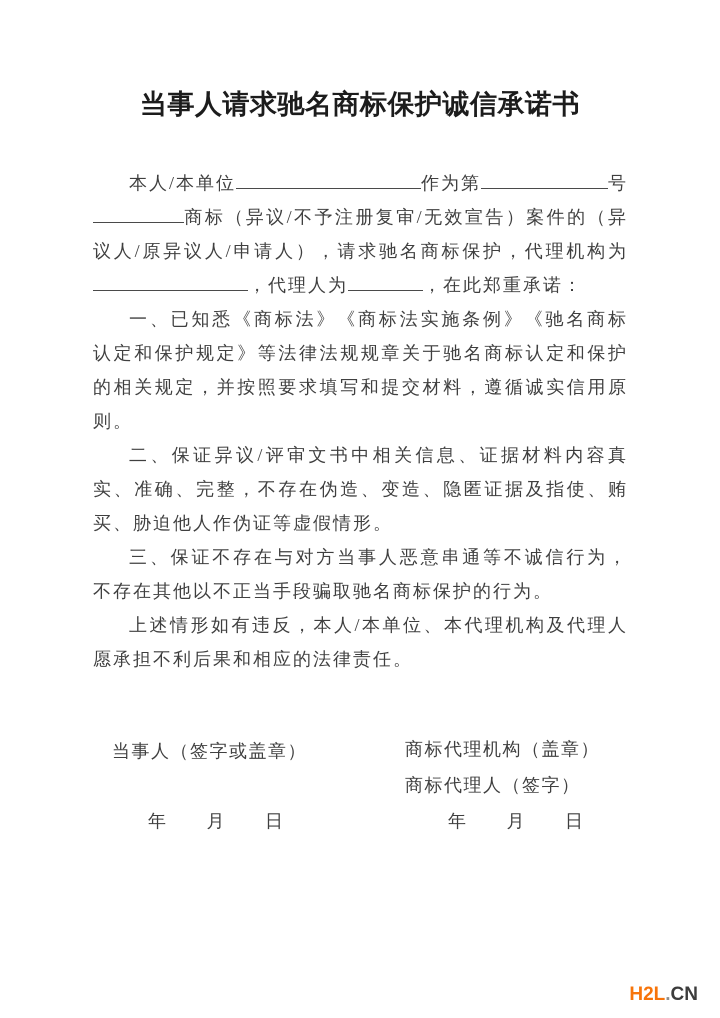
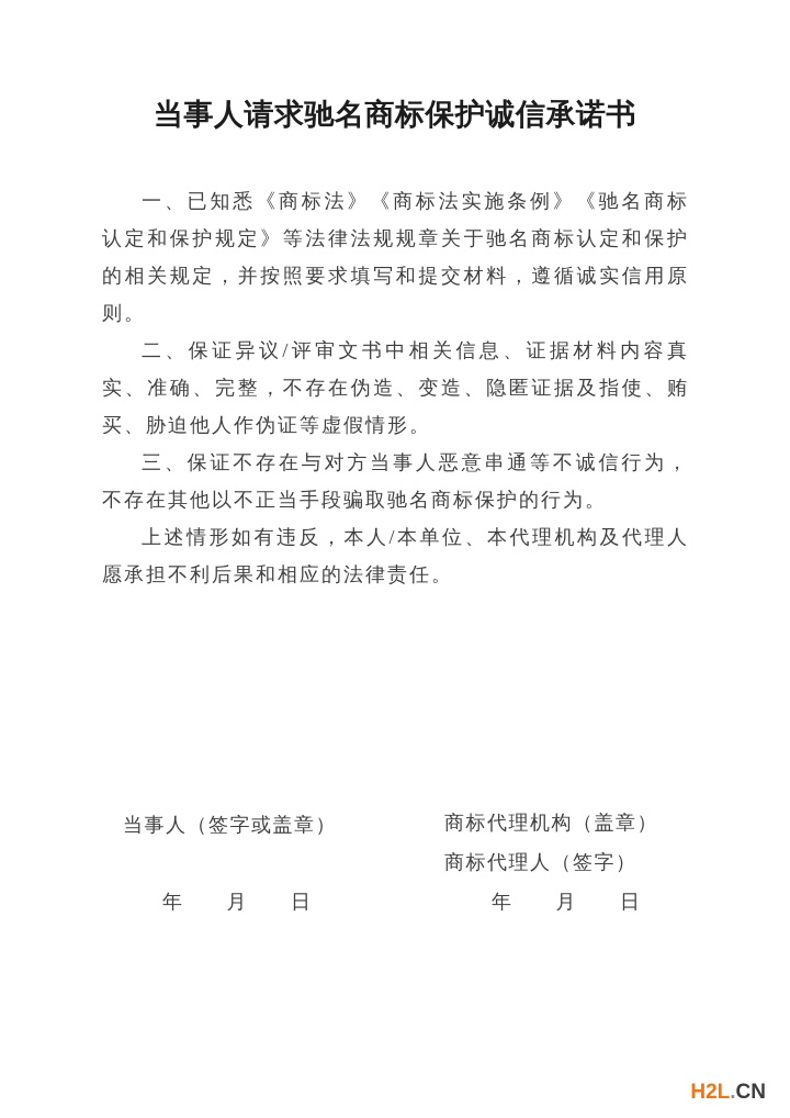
  当事人请求驰名商标保护诚信承诺书
- 本人/本单位 作为第 号商标（异议/不予注册复审/无效宣告）案件的（异议人/原异议人/申请人），请求驰名商标保护，代理机构为，代理人为 ，在此郑重承诺：
  一、已知悉《商标法》《商标法实施条例》《驰名商标认定和保护规定》等法律法规规章关于驰名商标认定和保护的相关规定，并按照要求填写和提交材料，遵循诚实信用原则。
  二、保证异议/评审文书中相关信息、证据材料内容真实、准确、完整，不存在伪造、变造、隐匿证据及指使、贿买、胁迫他人作伪证等虚假情形。
  三、保证不存在与对方当事人恶意串通等不诚信行为，不存在其他以不正当手段骗取驰名商标保护的行为。
  上述情形如有违反，本人/本单位、本代理机构及代理人愿承担不利后果和相应的法律责任。
  当事人（签字或盖章）
  商标代理机构（盖章）
  商标代理人（签字）
  年 月 日
  年 月 日
  H2L.CN
